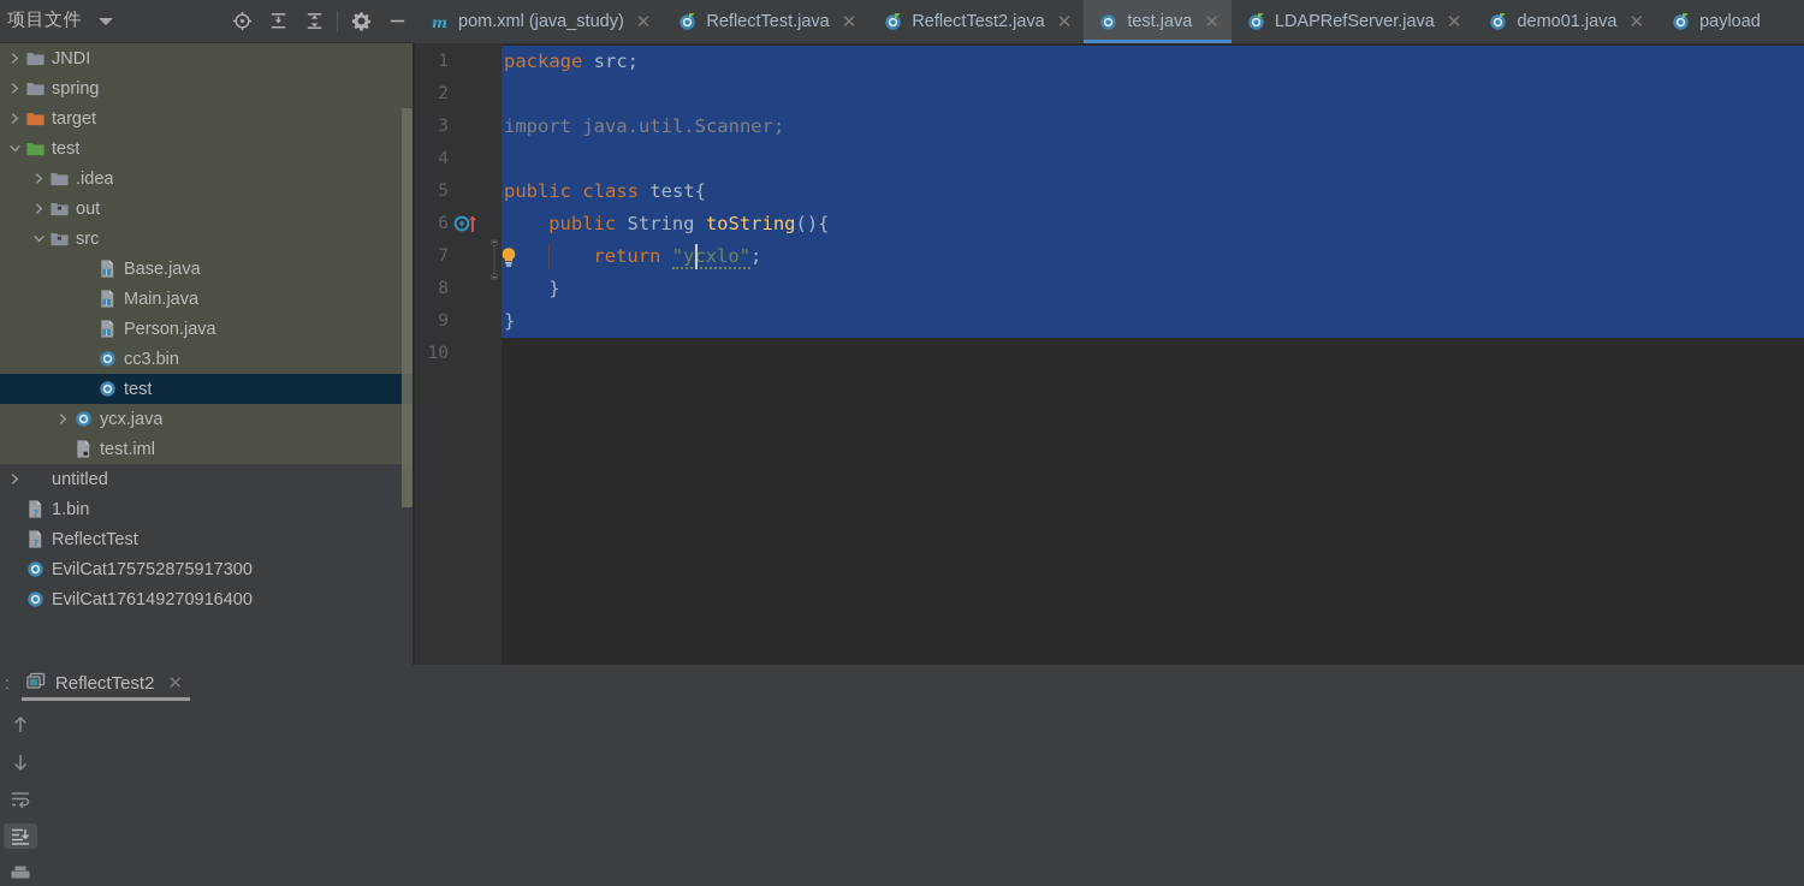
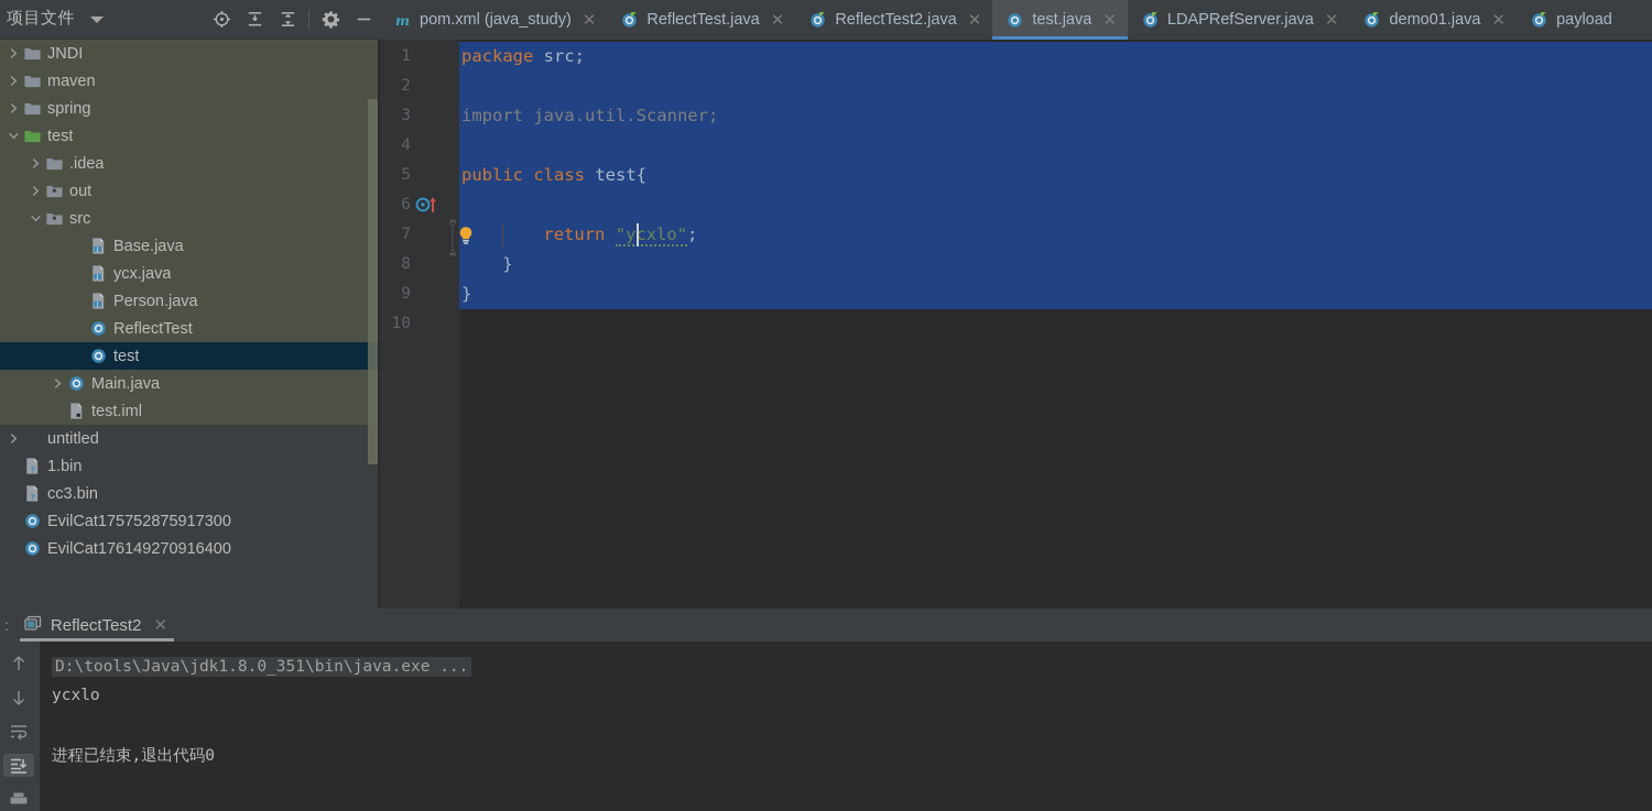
  项目文件
  JNDI
+ maven
  spring
- target
  test
  .idea
  out
  src
  Base.java
- Main.java
+ ycx.java
  Person.java
- cc3.bin
+ ReflectTest
  test
- ycx.java
+ Main.java
  test.iml
  untitled
  ?
  1.bin
  ?
- ReflectTest
+ cc3.bin
  EvilCat175752875917300
  EvilCat176149270916400
  m
  pom.xml (java_study)
  ✕
  ReflectTest.java
  ✕
  ReflectTest2.java
  ✕
  test.java
  ✕
  LDAPRefServer.java
  ✕
  demo01.java
  ✕
  payload
  1
  2
  3
  4
  5
  6
  7
  8
  9
  10
  package src;
  import java.util.Scanner;
  public class test{
- public String toString(){
  return "ycxlo";
  }
  }
  :
  ReflectTest2
  ✕
+ D:\tools\Java\jdk1.8.0_351\bin\java.exe ...
+ ycxlo
+ 进程已结束,退出代码0
